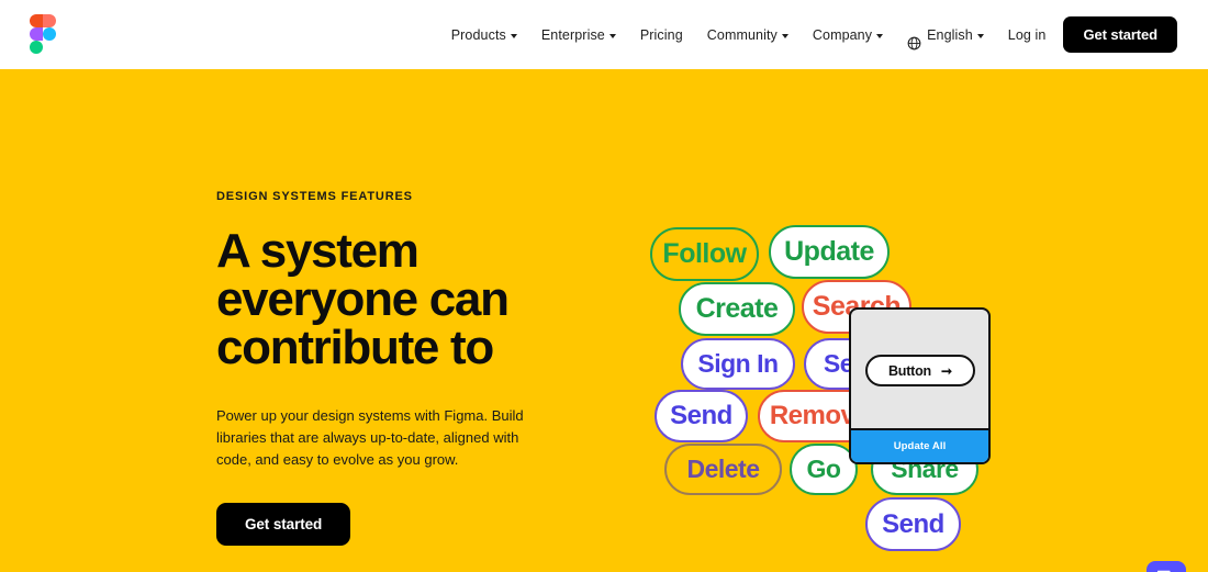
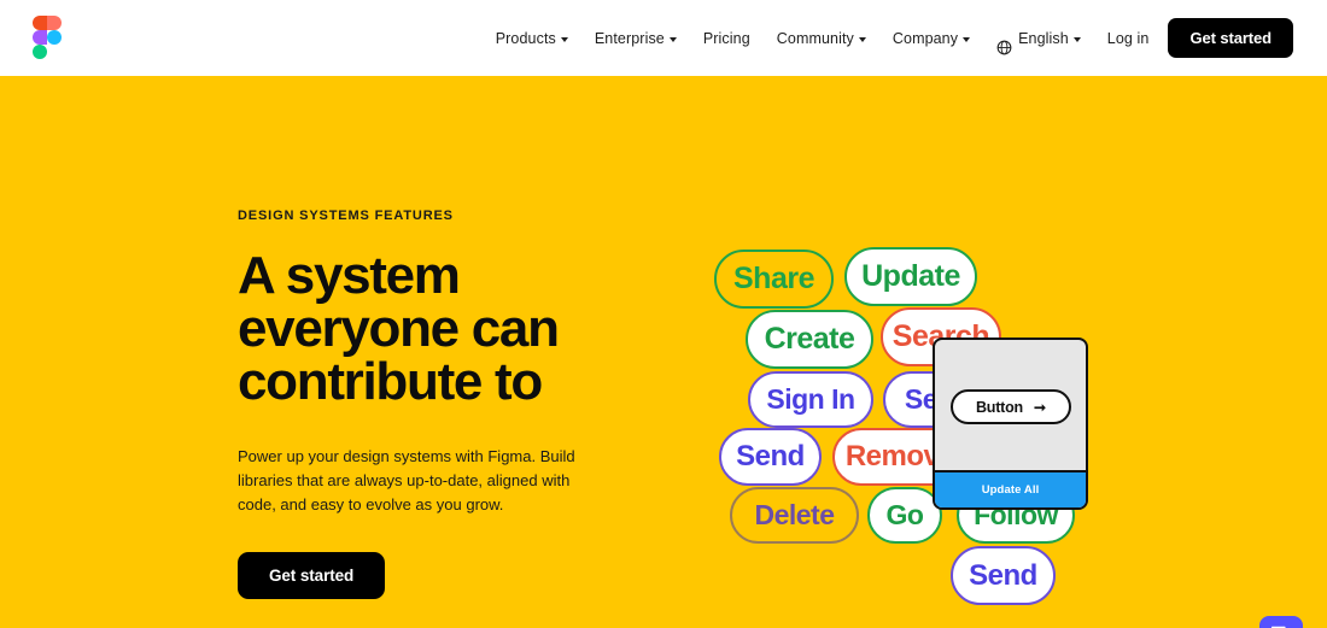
  Products
  Enterprise
  Pricing
  Community
  Company
  English
  Log in
  Get started
  DESIGN SYSTEMS FEATURES
  A system everyone can contribute to
  Power up your design systems with Figma. Build libraries that are always up-to-date, aligned with code, and easy to evolve as you grow.
  Get started
- Follow
+ Share
  Update
  Create
  Search
  Sign In
  Send
  Remov
  Delete
  Go
- Share
+ Follow
  Send
  Button
  ➞
  Update All
